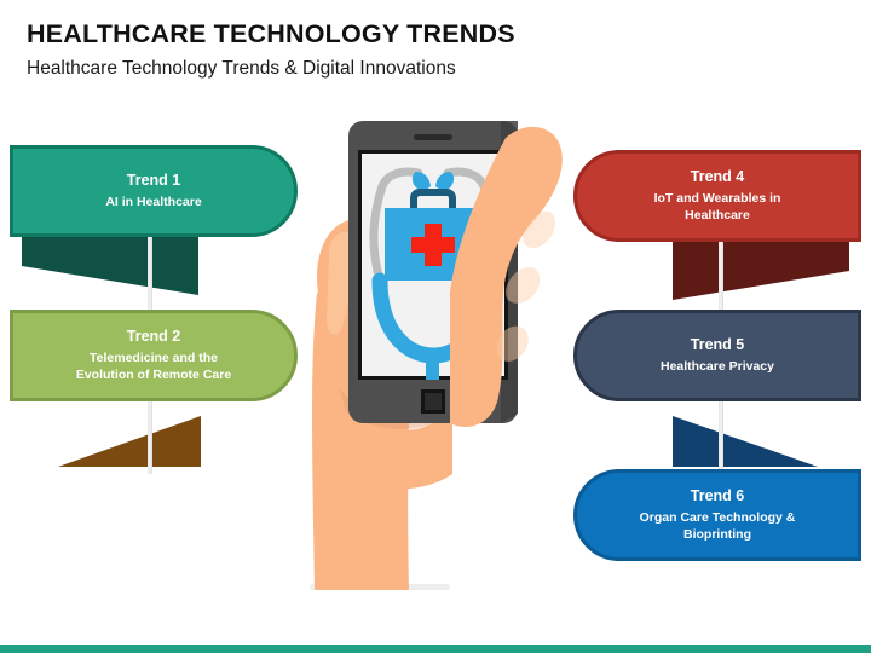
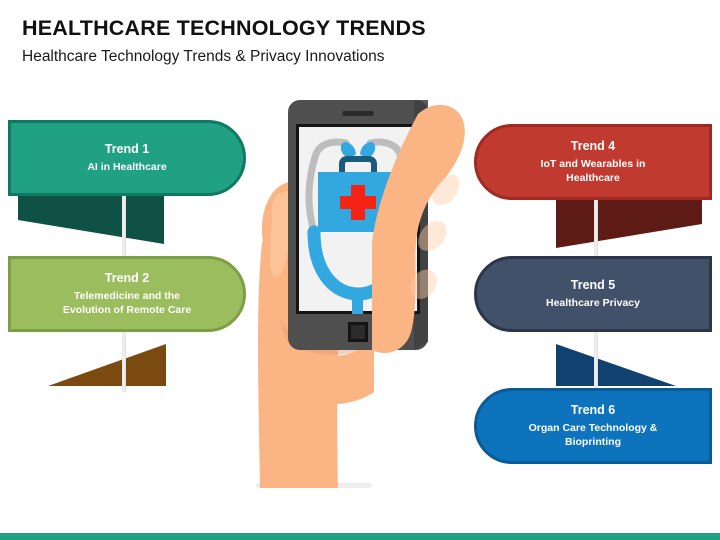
  HEALTHCARE TECHNOLOGY TRENDS
- Healthcare Technology Trends & Digital Innovations
+ Healthcare Technology Trends & Privacy Innovations
  Trend 1
  AI in Healthcare
  Trend 2
  Telemedicine and the
  Evolution of Remote Care
  Trend 4
  IoT and Wearables in
  Healthcare
  Trend 5
  Healthcare Privacy
  Trend 6
  Organ Care Technology &
  Bioprinting
